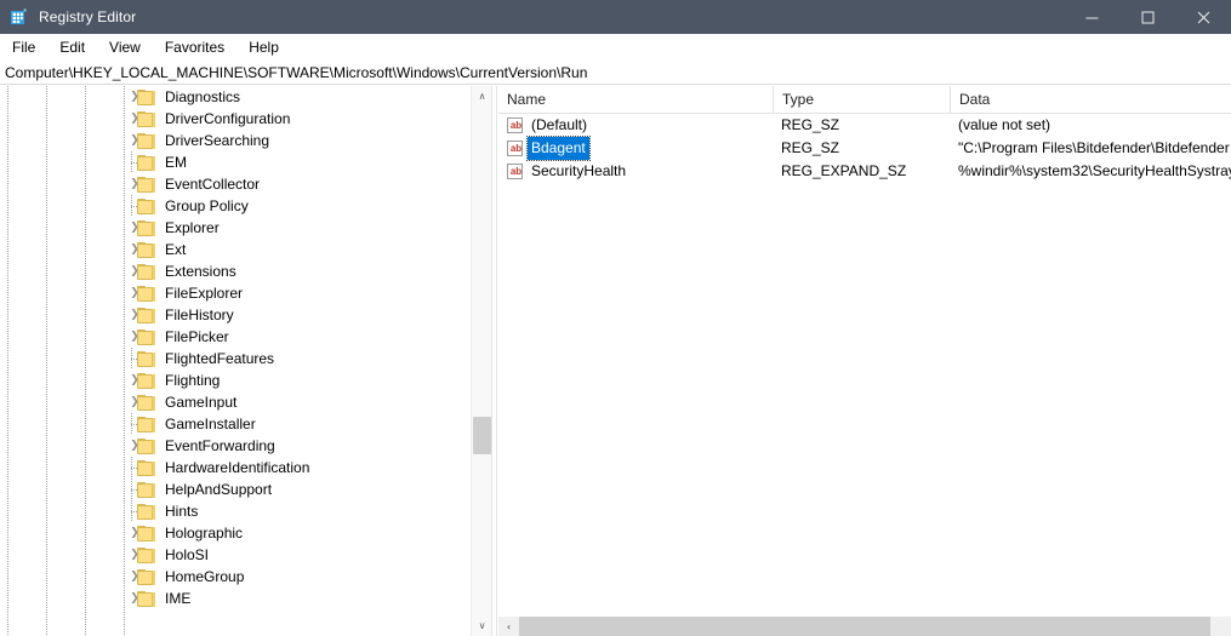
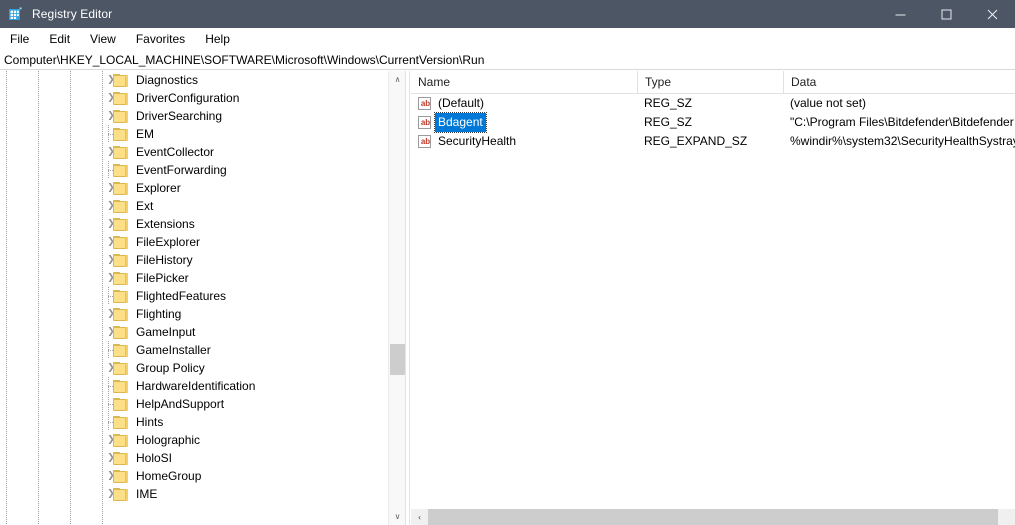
  Registry Editor
  File
  Edit
  View
  Favorites
  Help
  Computer\HKEY_LOCAL_MACHINE\SOFTWARE\Microsoft\Windows\CurrentVersion\Run
  ❯
  Diagnostics
  ❯
  DriverConfiguration
  ❯
  DriverSearching
  EM
  ❯
  EventCollector
- Group Policy
+ EventForwarding
  ❯
  Explorer
  ❯
  Ext
  ❯
  Extensions
  ❯
  FileExplorer
  ❯
  FileHistory
  ❯
  FilePicker
  FlightedFeatures
  ❯
  Flighting
  ❯
  GameInput
  GameInstaller
  ❯
- EventForwarding
+ Group Policy
  HardwareIdentification
  HelpAndSupport
  Hints
  ❯
  Holographic
  ❯
  HoloSI
  ❯
  HomeGroup
  ❯
  IME
  ∧
  ∨
  Name
  Type
  Data
  (Default)
  REG_SZ
  (value not set)
  Bdagent
  REG_SZ
  "C:\Program Files\Bitdefender\Bitdefender
  SecurityHealth
  REG_EXPAND_SZ
  %windir%\system32\SecurityHealthSystra
  ‹
